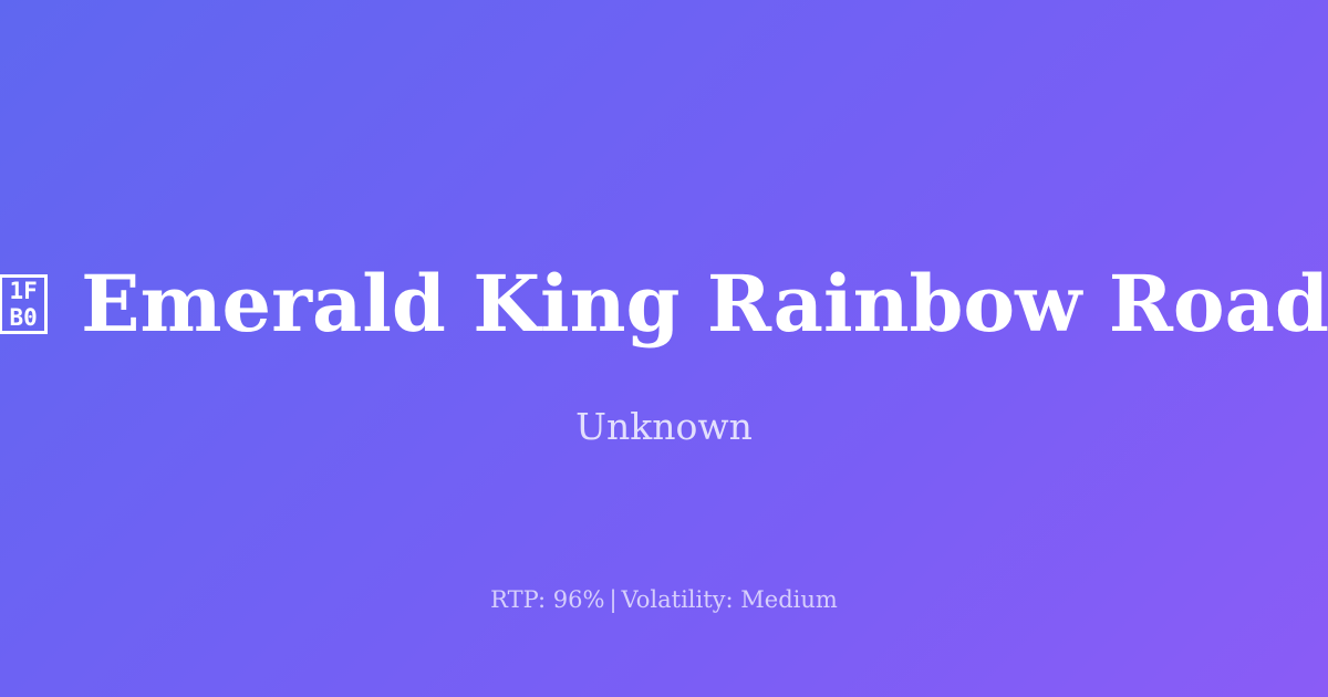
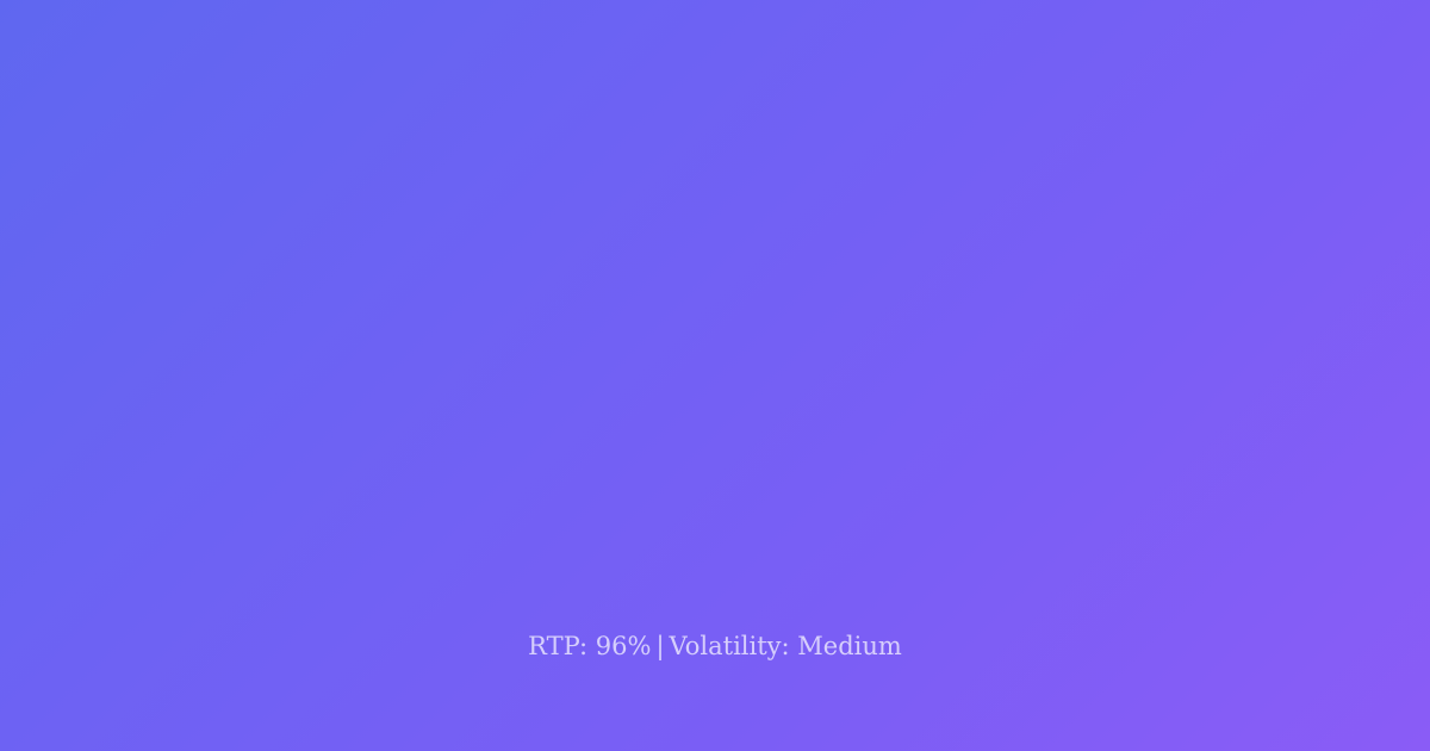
- 1F
- B0
- Emerald King Rainbow Road
- Unknown
  RTP: 96% | Volatility: Medium
